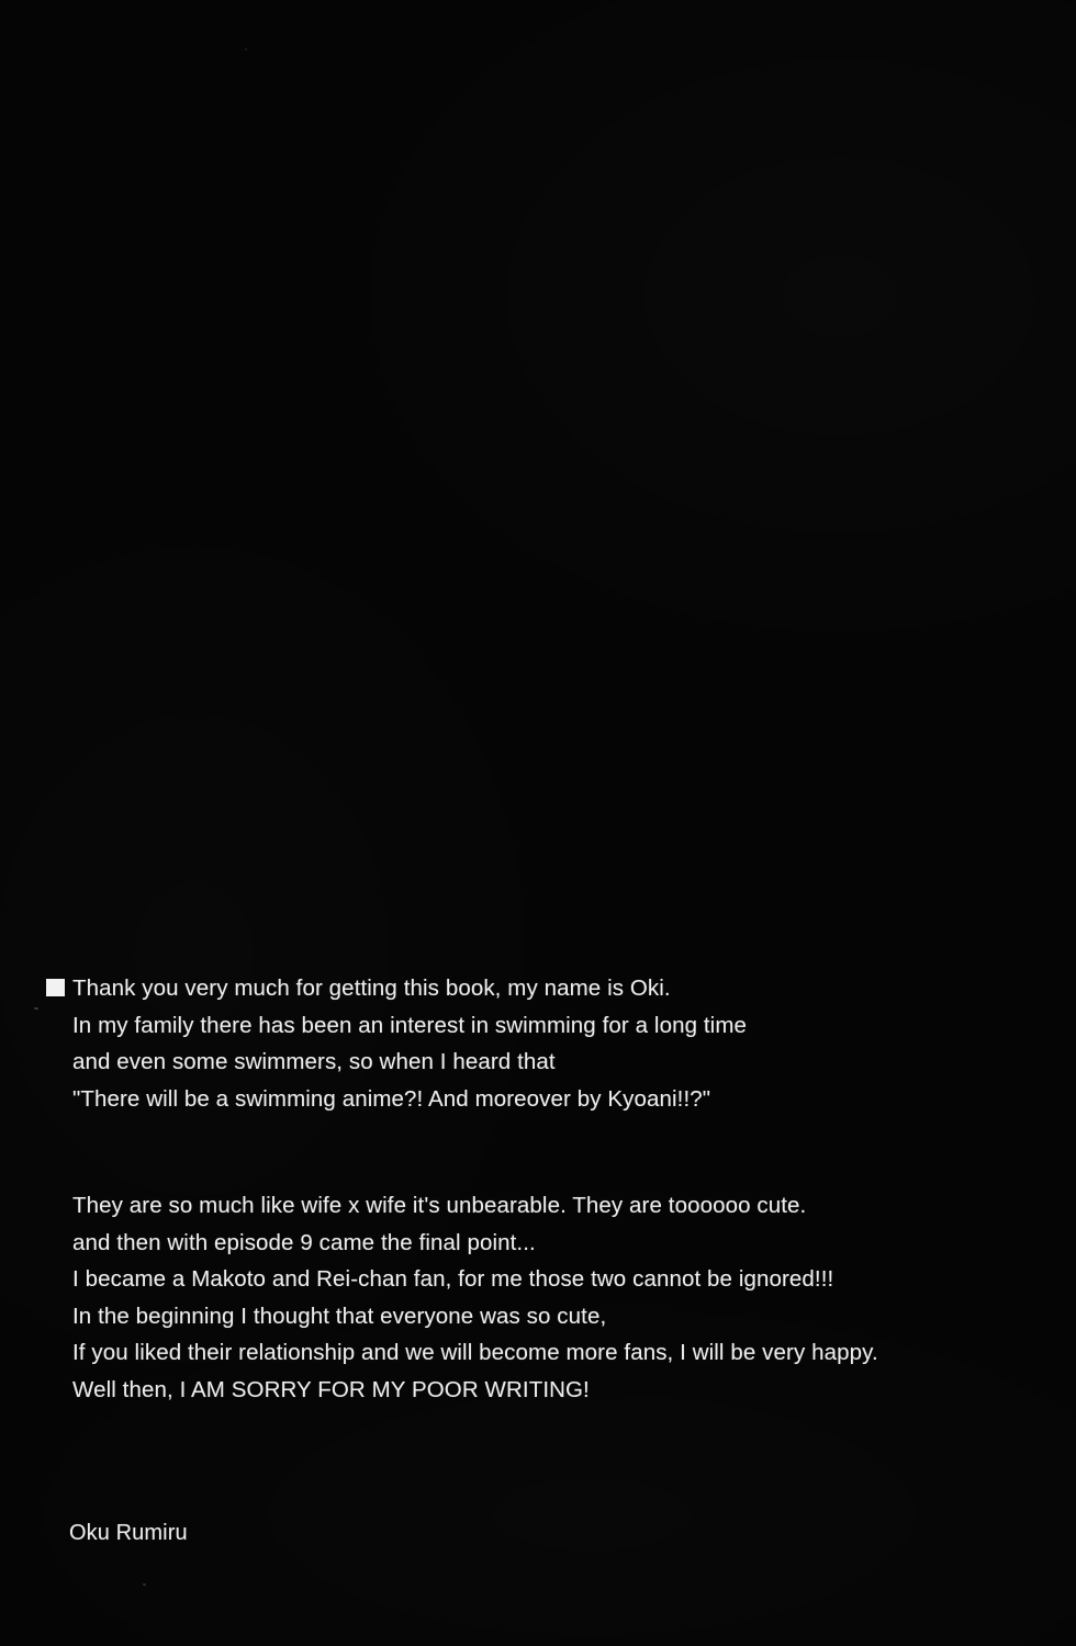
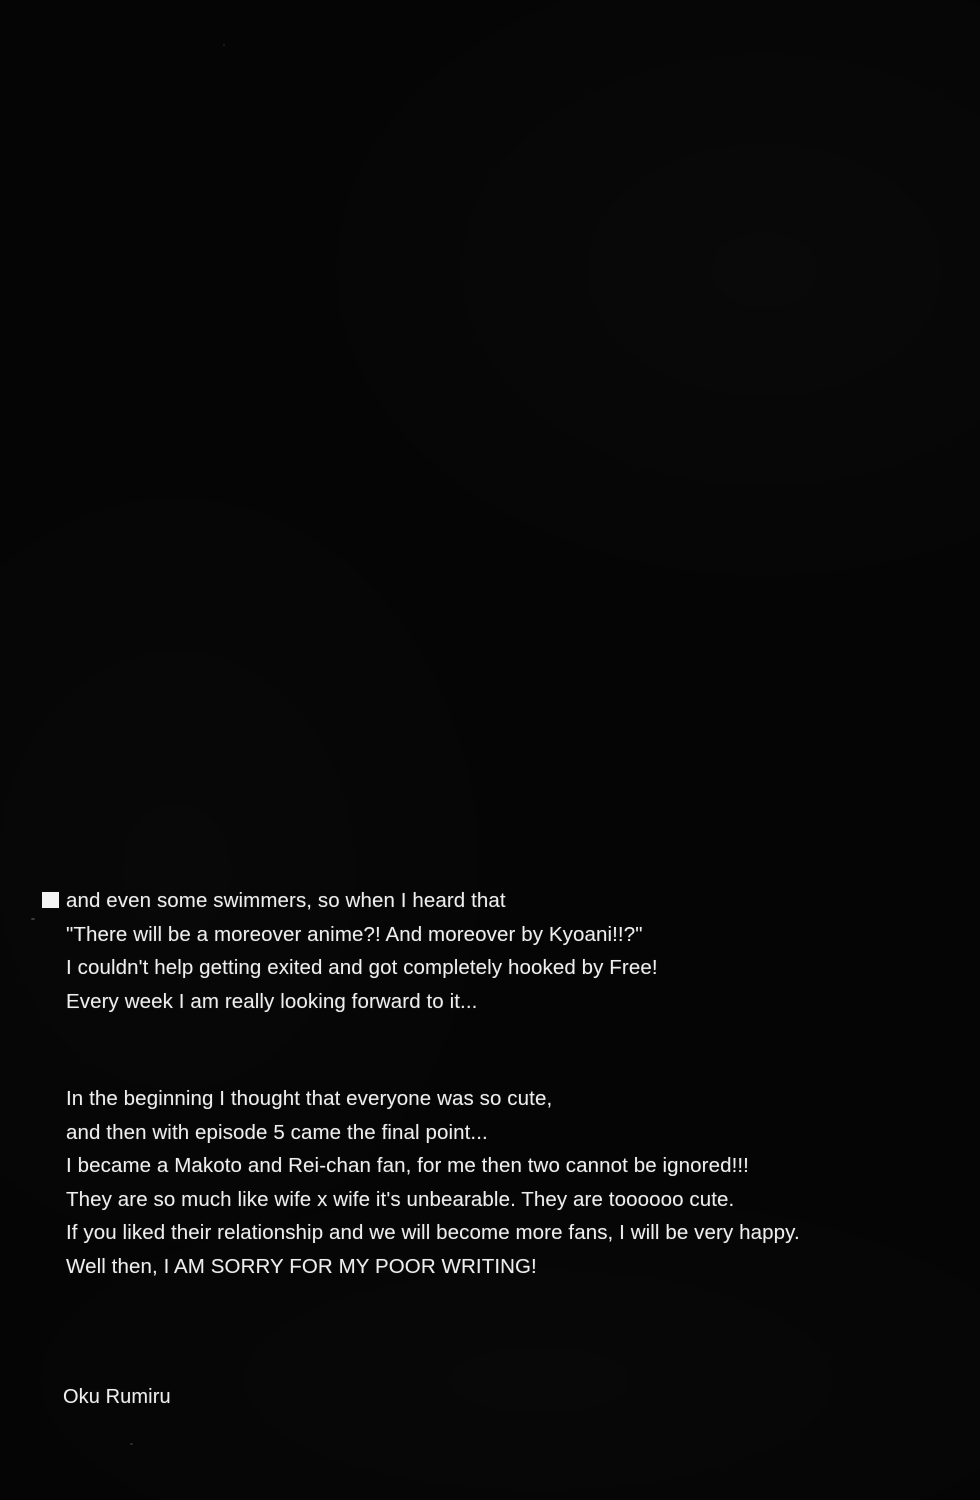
- Thank you very much for getting this book, my name is Oki.
- In my family there has been an interest in swimming for a long time
  and even some swimmers, so when I heard that
- "There will be a swimming anime?! And moreover by Kyoani!!?"
+ "There will be a moreover anime?! And moreover by Kyoani!!?"
+ I couldn't help getting exited and got completely hooked by Free!
+ Every week I am really looking forward to it...
- They are so much like wife x wife it's unbearable. They are toooooo cute.
+ In the beginning I thought that everyone was so cute,
- and then with episode 9 came the final point...
+ and then with episode 5 came the final point...
- I became a Makoto and Rei-chan fan, for me those two cannot be ignored!!!
+ I became a Makoto and Rei-chan fan, for me then two cannot be ignored!!!
- In the beginning I thought that everyone was so cute,
+ They are so much like wife x wife it's unbearable. They are toooooo cute.
  If you liked their relationship and we will become more fans, I will be very happy.
  Well then, I AM SORRY FOR MY POOR WRITING!
  Oku Rumiru
